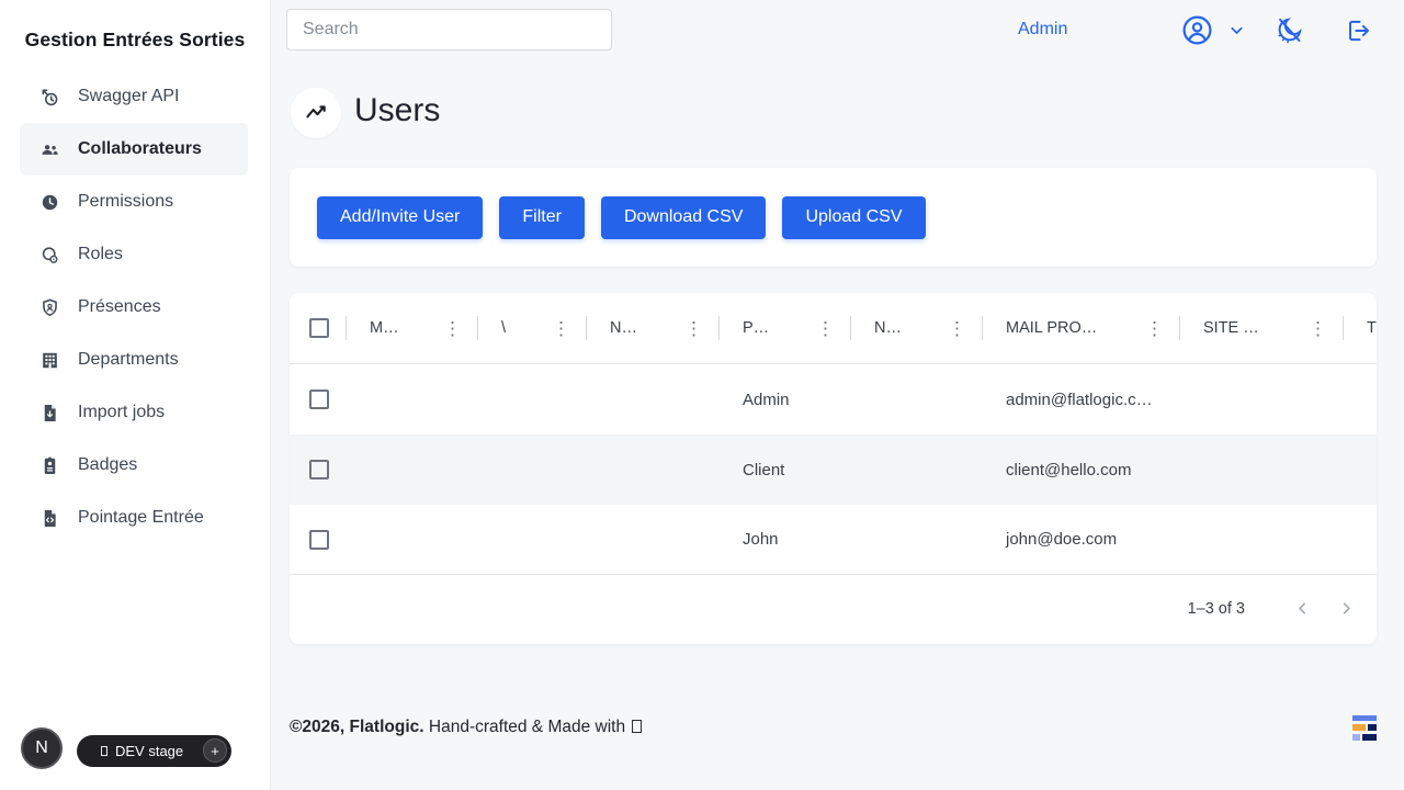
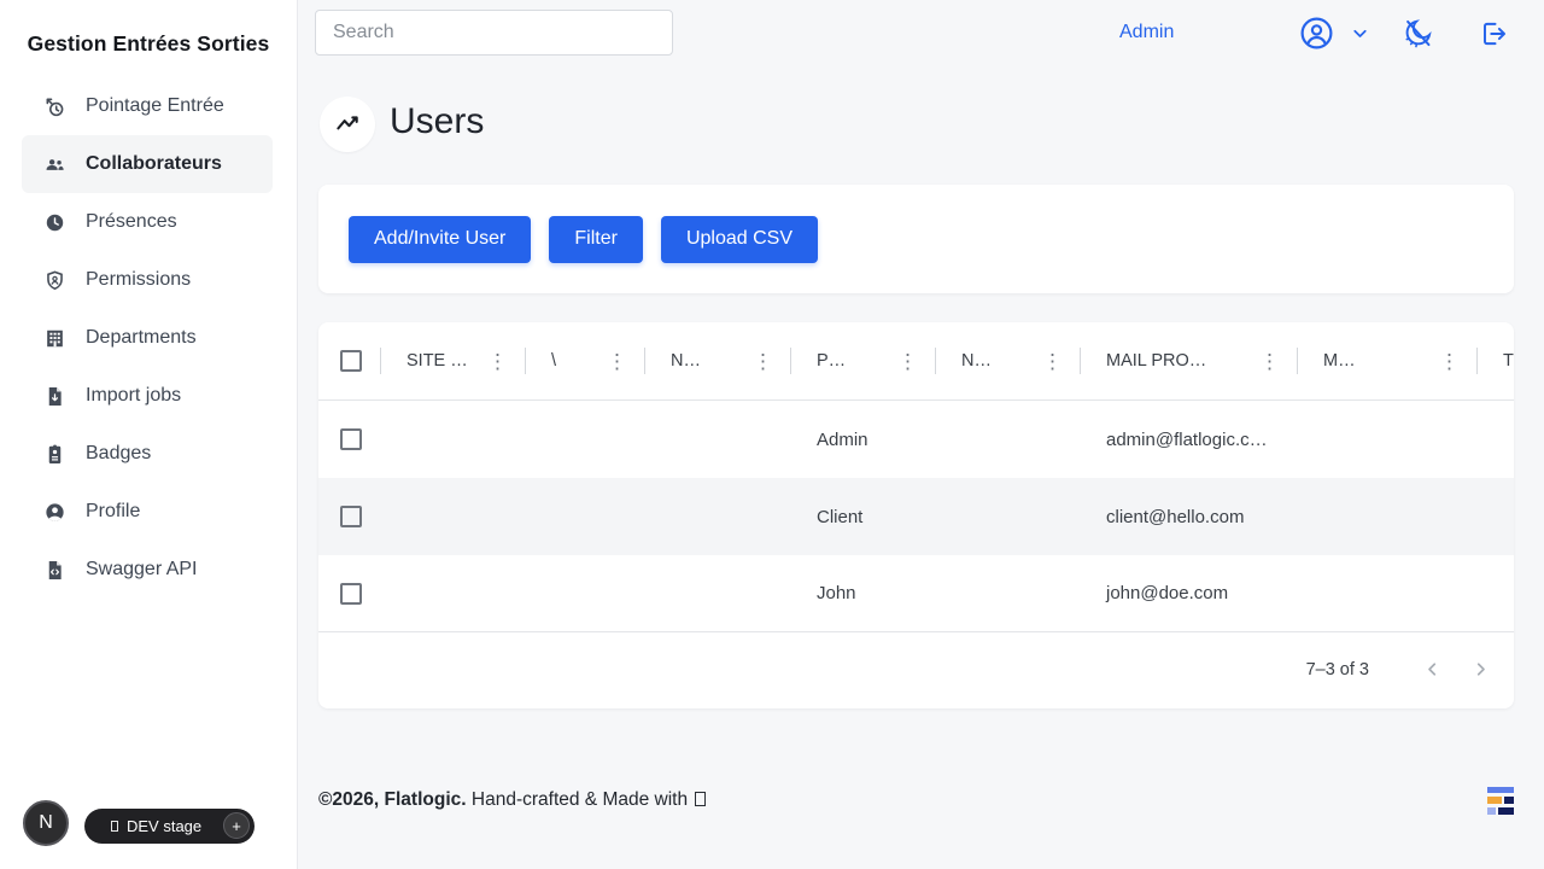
  Gestion Entrées Sorties
- Swagger API
+ Pointage Entrée
  Collaborateurs
- Permissions
+ Présences
- Roles
- Présences
+ Permissions
  Departments
  Import jobs
  Badges
+ Profile
- Pointage Entrée
+ Swagger API
  Search
  Admin
  Users
  Add/Invite User
  Filter
- Download CSV
  Upload CSV
- M…
+ SITE …
  ⋮
  \
  ⋮
  N…
  ⋮
  P…
  ⋮
  N…
  ⋮
  MAIL PRO…
  ⋮
- SITE …
+ M…
  ⋮
  T
  Admin
  admin@flatlogic.c…
  Client
  client@hello.com
  John
  john@doe.com
- 1–3 of 3
+ 7–3 of 3
  ©2026, Flatlogic. Hand-crafted & Made with
  N
  DEV stage
  +
